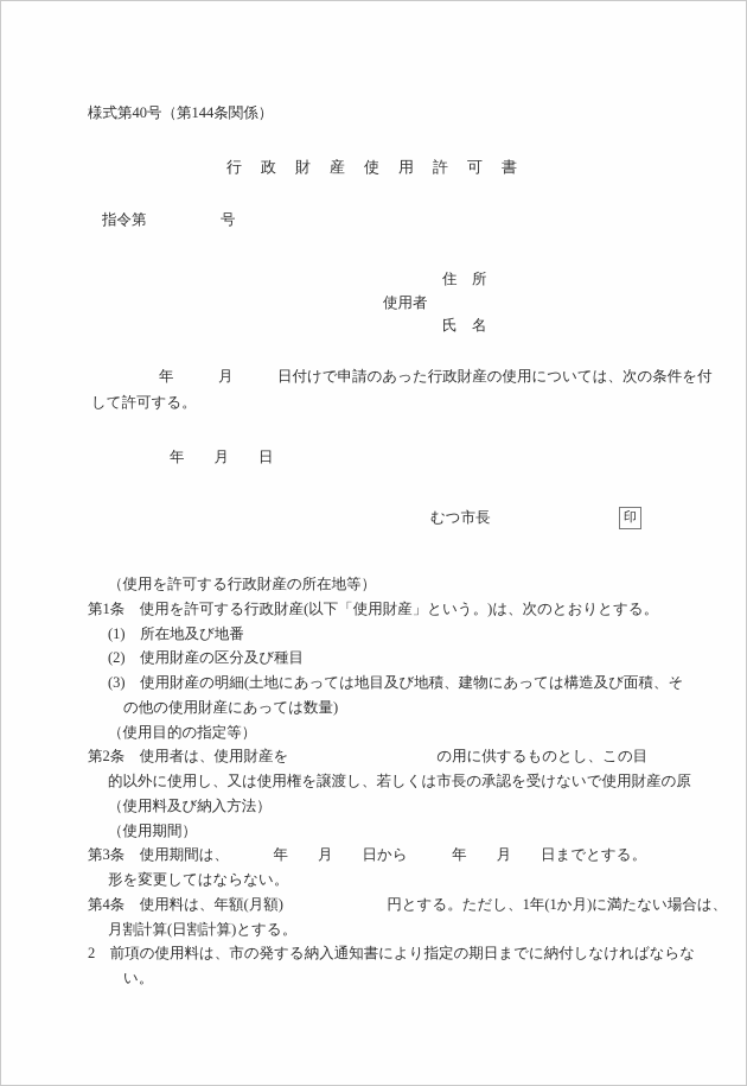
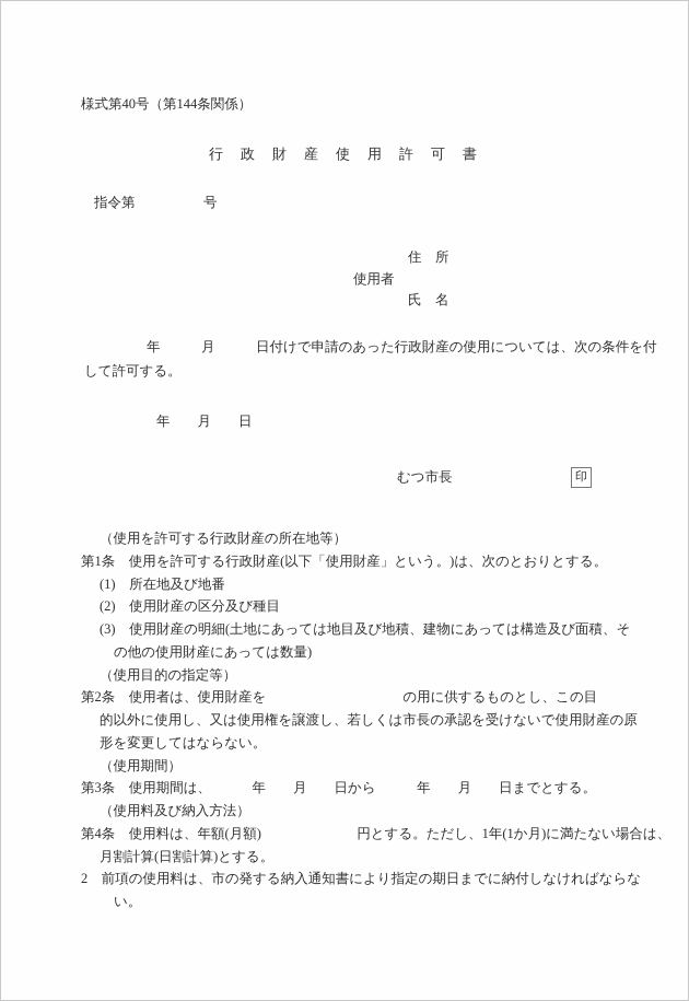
  様式第40号（第144条関係）
  行 政 財 産 使 用 許 可 書
  指令第 号
  住 所
  使用者
  氏 名
  年 月 日付けで申請のあった行政財産の使用については、次の条件を付
  して許可する。
  年 月 日
  むつ市長
  印
  （使用を許可する行政財産の所在地等）
  第1条 使用を許可する行政財産(以下「使用財産」という。)は、次のとおりとする。
  (1) 所在地及び地番
  (2) 使用財産の区分及び種目
  (3) 使用財産の明細(土地にあっては地目及び地積、建物にあっては構造及び面積、そ
  の他の使用財産にあっては数量)
  （使用目的の指定等）
  第2条 使用者は、使用財産を の用に供するものとし、この目
  的以外に使用し、又は使用権を譲渡し、若しくは市長の承認を受けないで使用財産の原
- （使用料及び納入方法）
+ 形を変更してはならない。
  （使用期間）
  第3条 使用期間は、 年 月 日から 年 月 日までとする。
- 形を変更してはならない。
+ （使用料及び納入方法）
  第4条 使用料は、年額(月額) 円とする。ただし、1年(1か月)に満たない場合は、
  月割計算(日割計算)とする。
  2 前項の使用料は、市の発する納入通知書により指定の期日までに納付しなければならな
  い。
